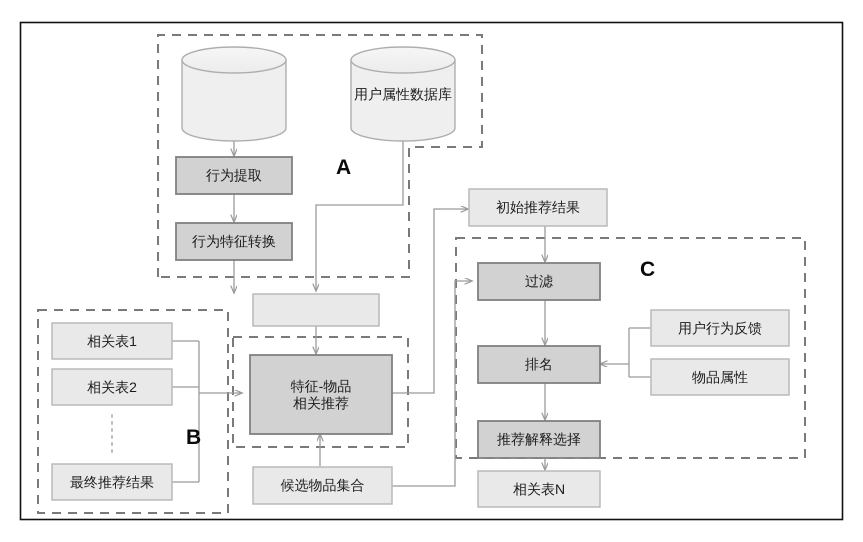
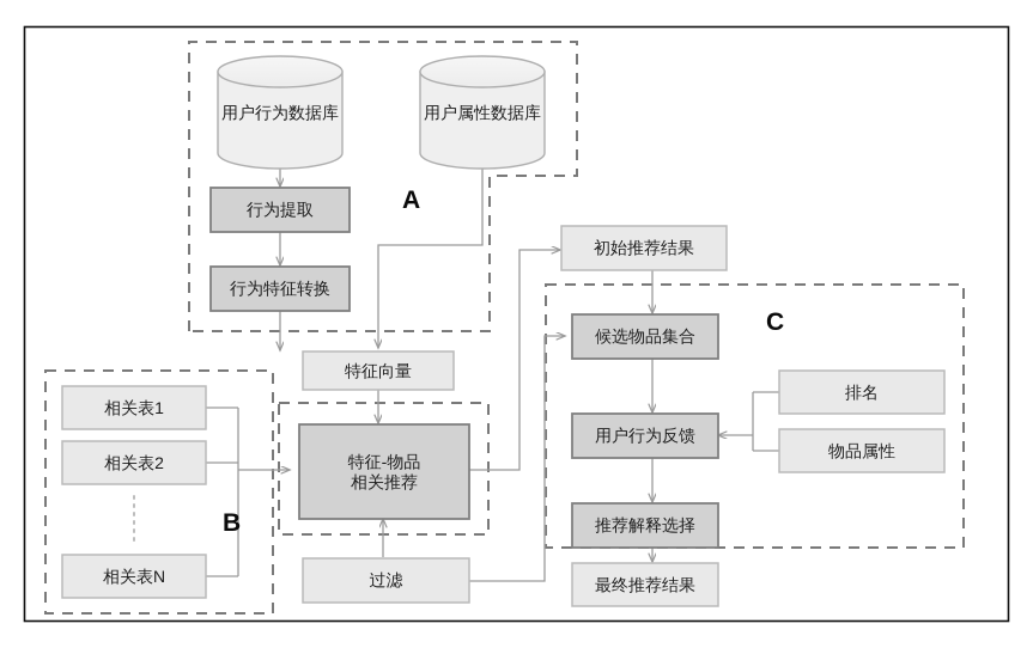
+ 用户行为数据库
  用户属性数据库
  行为提取
  行为特征转换
+ 特征向量
  相关表1
  相关表2
- 最终推荐结果
+ 相关表N
  特征-物品
  相关推荐
- 候选物品集合
+ 过滤
  初始推荐结果
- 过滤
+ 候选物品集合
- 排名
+ 用户行为反馈
  推荐解释选择
- 相关表N
+ 最终推荐结果
- 用户行为反馈
+ 排名
  物品属性
  A
  B
  C
